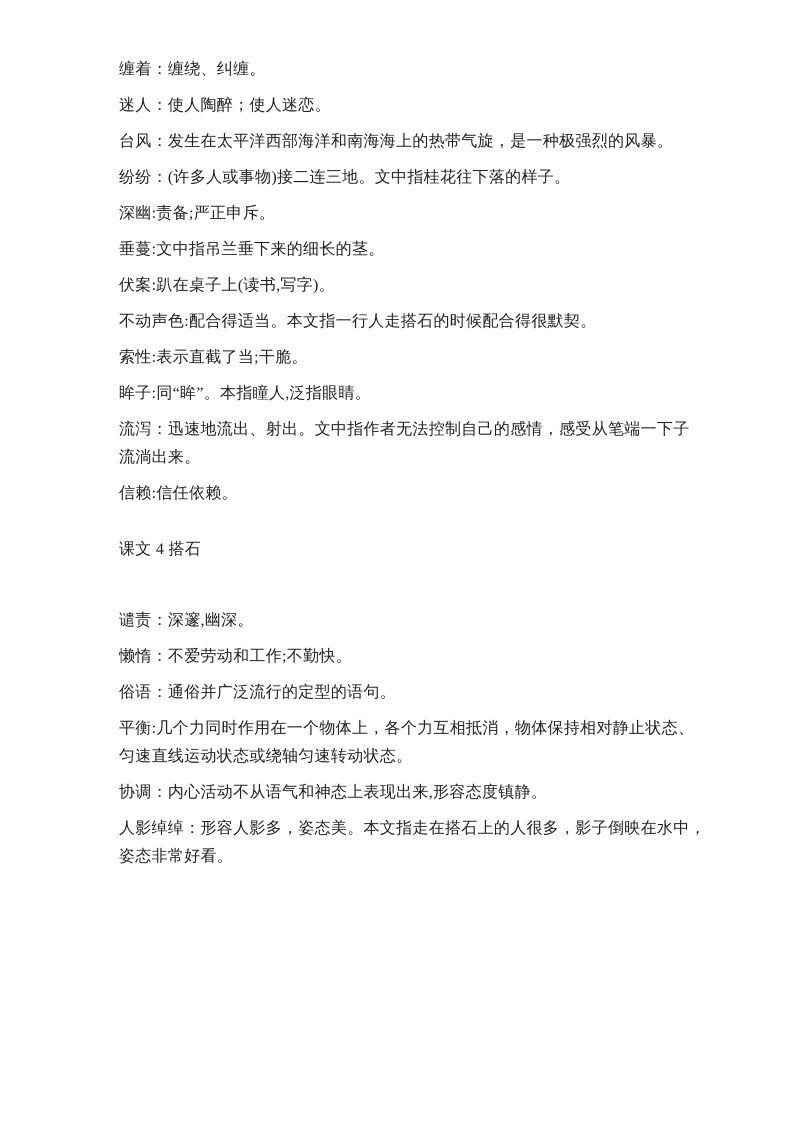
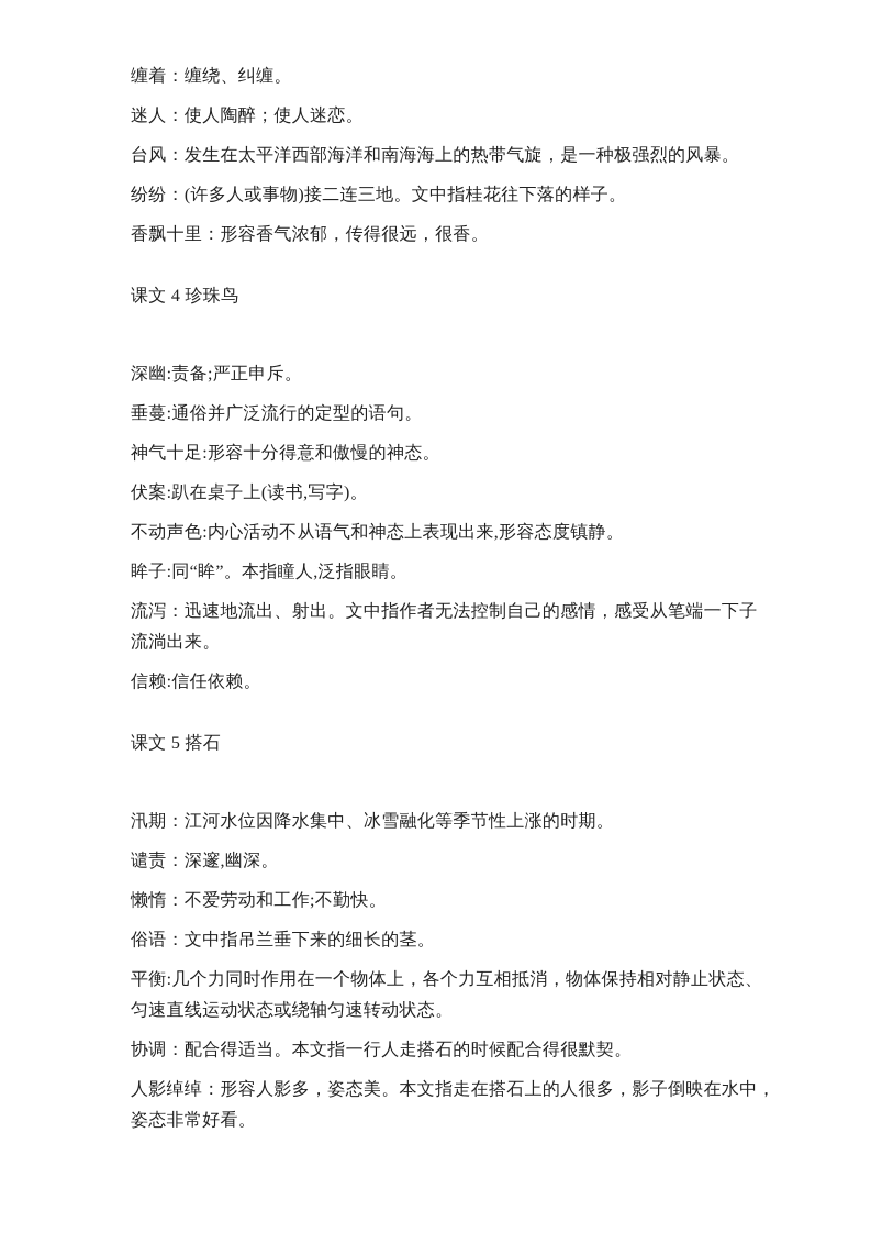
  缠着：缠绕、纠缠。
  迷人：使人陶醉；使人迷恋。
  台风：发生在太平洋西部海洋和南海海上的热带气旋，是一种极强烈的风暴。
  纷纷：(许多人或事物)接二连三地。文中指桂花往下落的样子。
+ 香飘十里：形容香气浓郁，传得很远，很香。
+ 课文 4 珍珠鸟
  深幽:责备;严正申斥。
- 垂蔓:文中指吊兰垂下来的细长的茎。
+ 垂蔓:通俗并广泛流行的定型的语句。
+ 神气十足:形容十分得意和傲慢的神态。
  伏案:趴在桌子上(读书,写字)。
- 不动声色:配合得适当。本文指一行人走搭石的时候配合得很默契。
+ 不动声色:内心活动不从语气和神态上表现出来,形容态度镇静。
- 索性:表示直截了当;干脆。
  眸子:同“眸”。本指瞳人,泛指眼睛。
  流泻：迅速地流出、射出。文中指作者无法控制自己的感情，感受从笔端一下子
  流淌出来。
  信赖:信任依赖。
- 课文 4 搭石
+ 课文 5 搭石
+ 汛期：江河水位因降水集中、冰雪融化等季节性上涨的时期。
  谴责：深邃,幽深。
  懒惰：不爱劳动和工作;不勤快。
- 俗语：通俗并广泛流行的定型的语句。
+ 俗语：文中指吊兰垂下来的细长的茎。
  平衡:几个力同时作用在一个物体上，各个力互相抵消，物体保持相对静止状态、
  匀速直线运动状态或绕轴匀速转动状态。
- 协调：内心活动不从语气和神态上表现出来,形容态度镇静。
+ 协调：配合得适当。本文指一行人走搭石的时候配合得很默契。
  人影绰绰：形容人影多，姿态美。本文指走在搭石上的人很多，影子倒映在水中，
  姿态非常好看。
